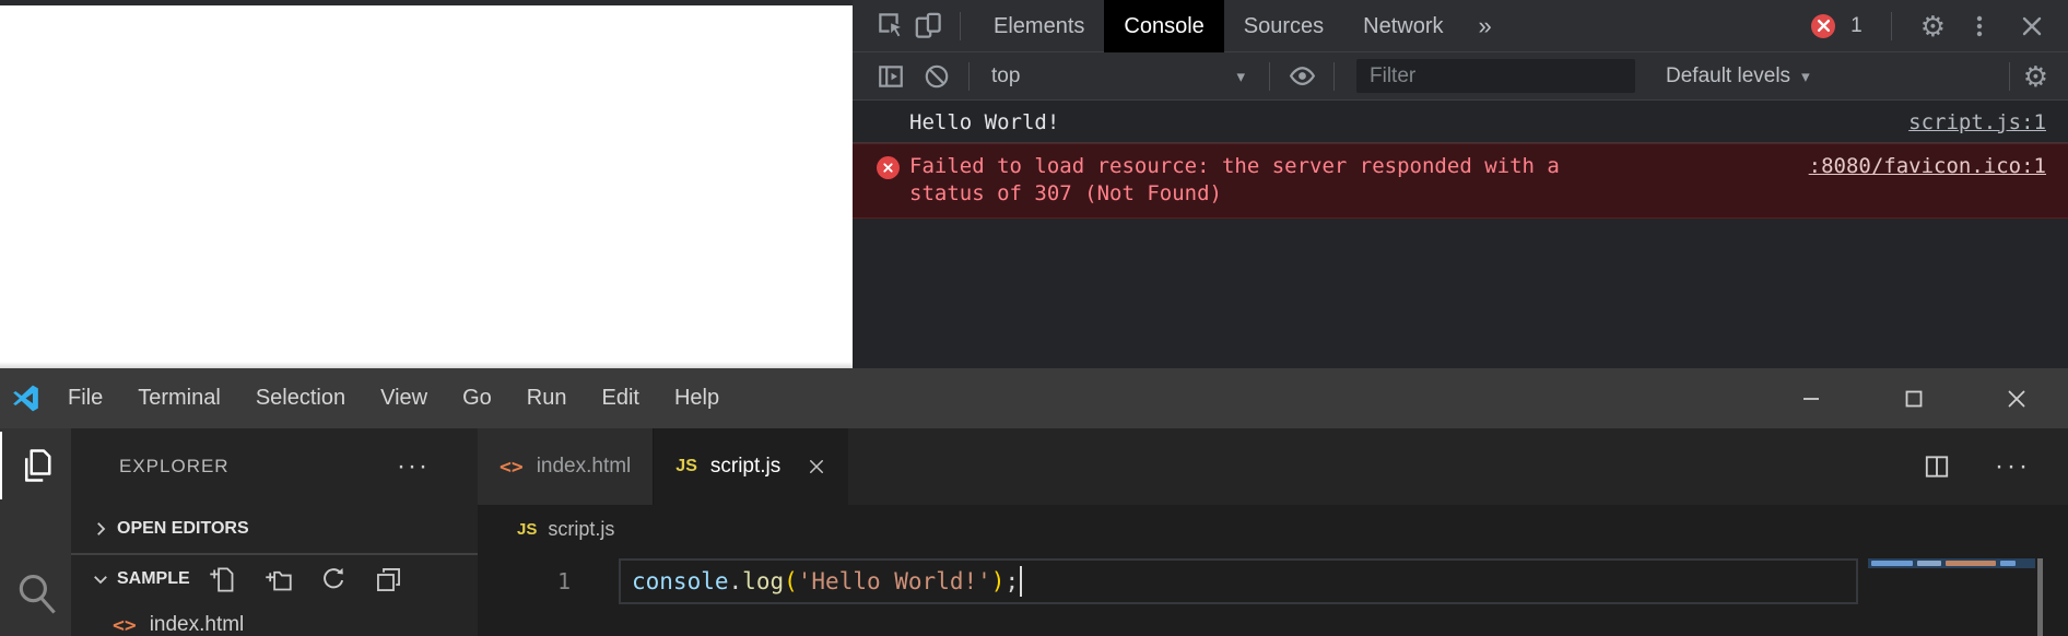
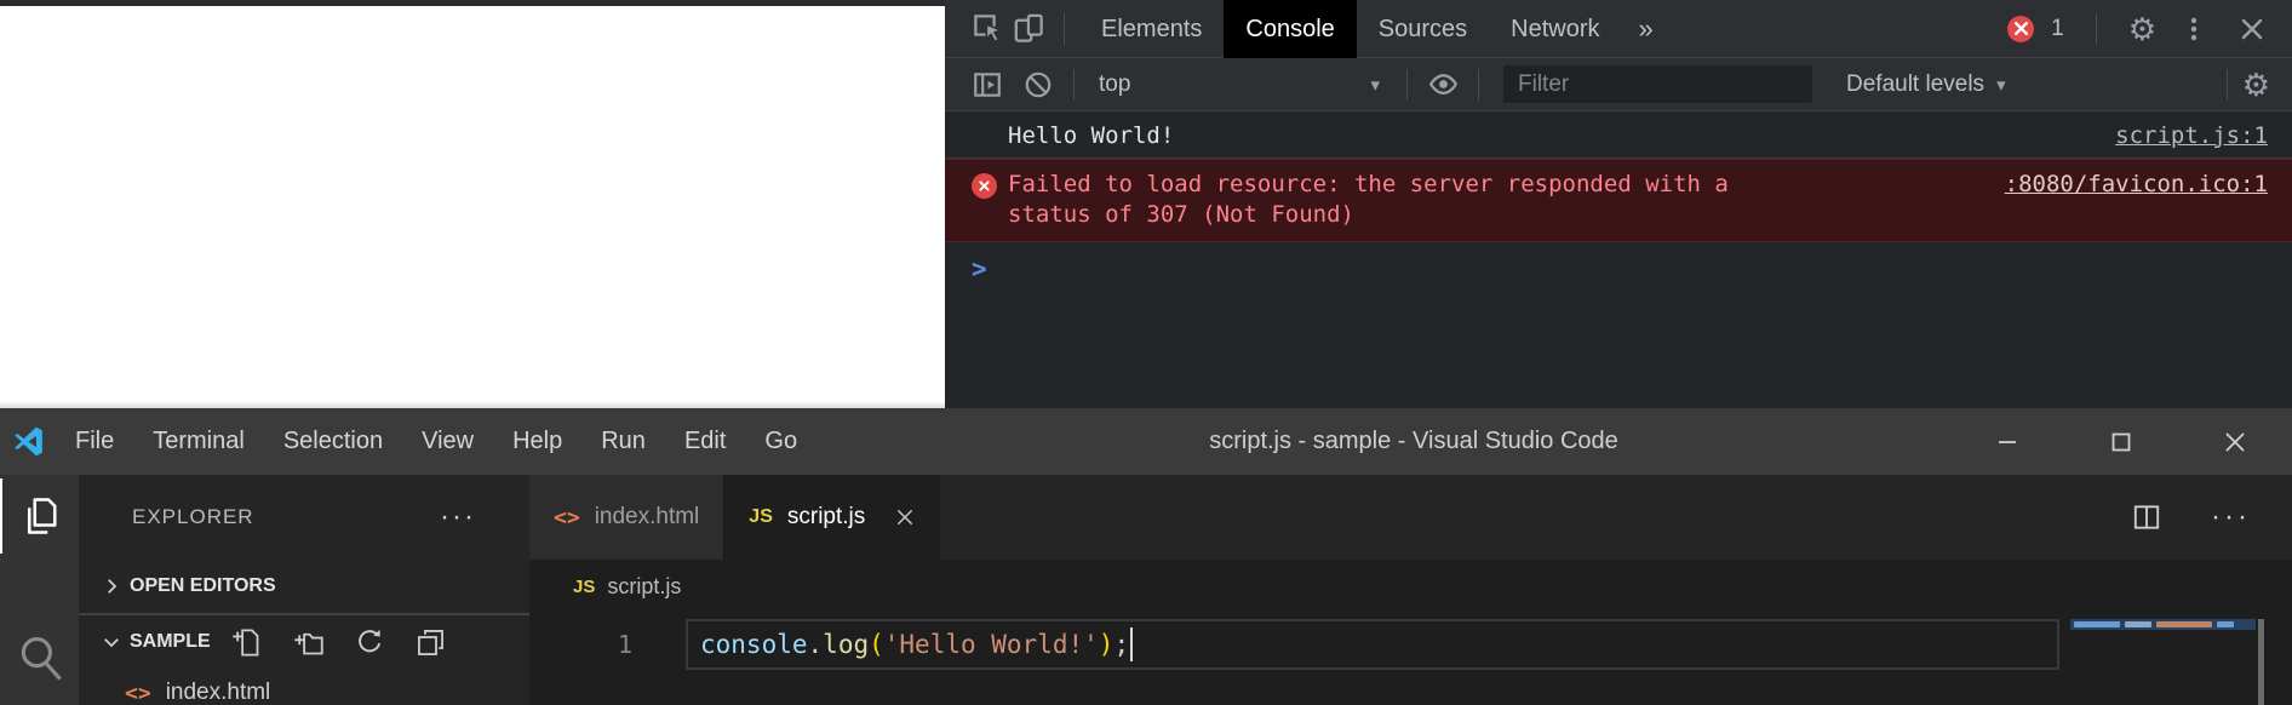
  Elements
  Console
  Sources
  Network
  »
  1
  ⚙
  top
  ▾
  Filter
  Default levels
  ▾
  ⚙
  Hello World!
  script.js:1
  Failed to load resource: the server responded with a
  status of 307 (Not Found)
  :8080/favicon.ico:1
+ >
  File
  Terminal
  Selection
  View
- Go
+ Help
  Run
  Edit
- Help
+ Go
+ script.js - sample - Visual Studio Code
  EXPLORER
  ···
  OPEN EDITORS
  SAMPLE
  <>
  index.html
  <>
  index.html
  JS
  script.js
  ···
  JS
  script.js
  1
  console
  .
  log
  (
  'Hello World!'
  )
  ;
